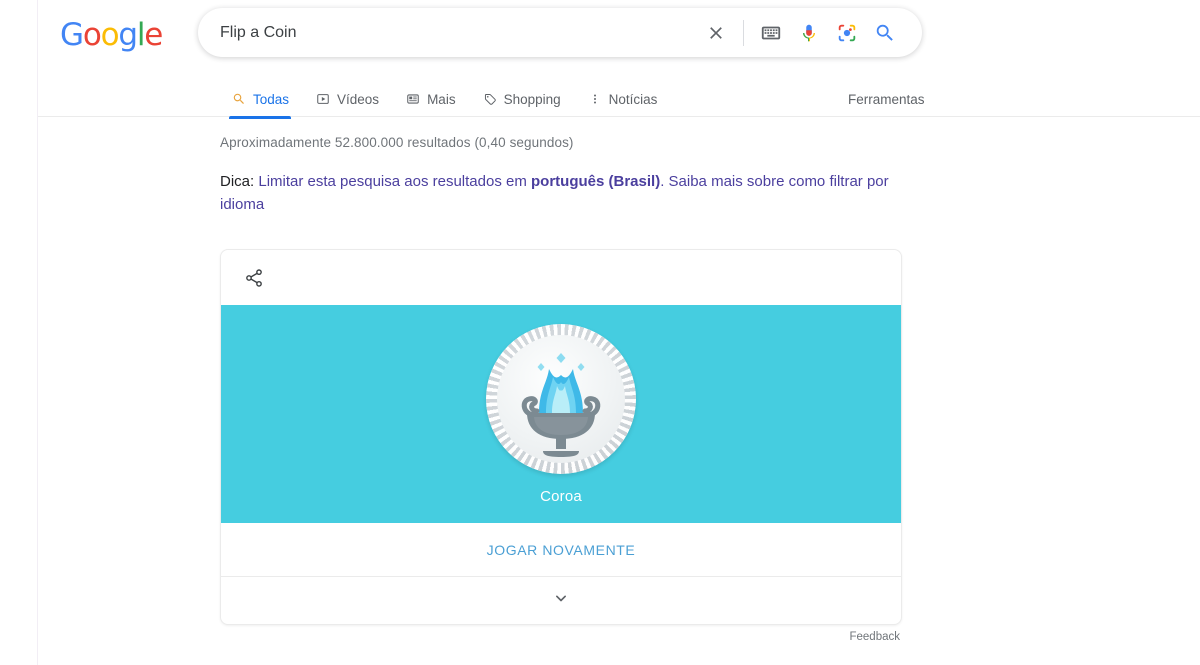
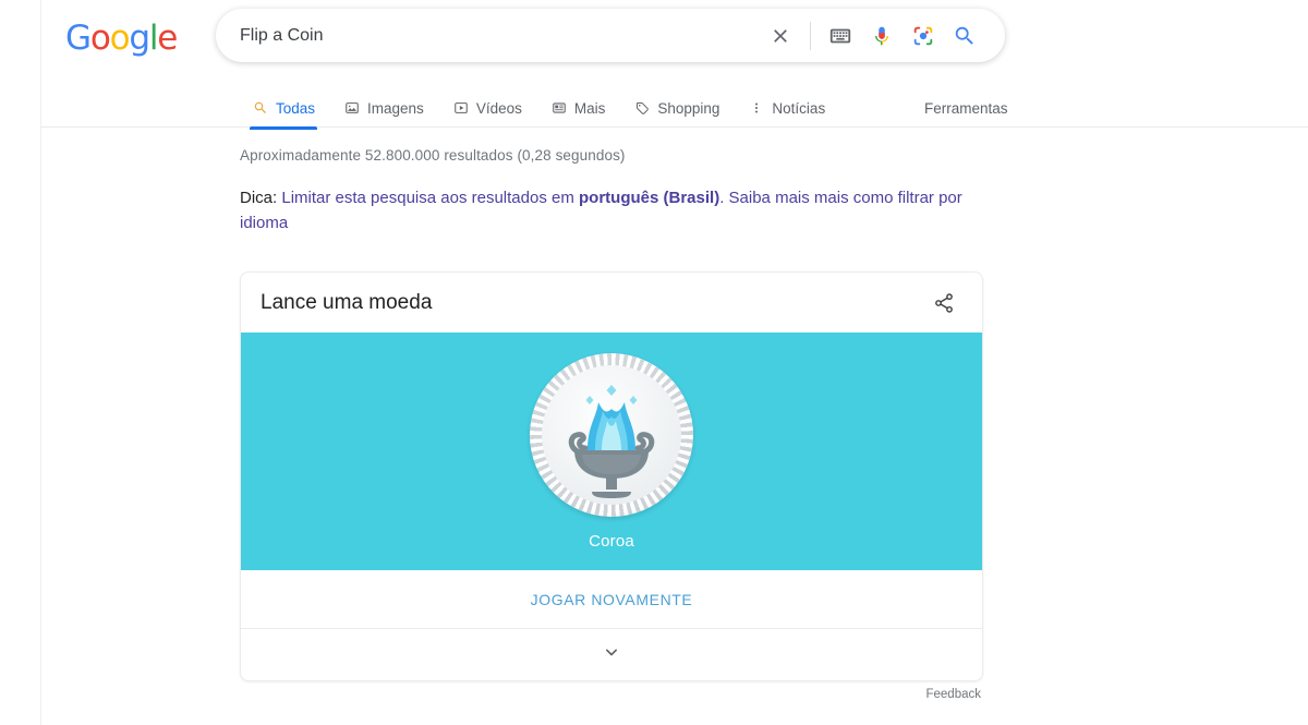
  Google
  Flip a Coin
  Todas
+ Imagens
  Vídeos
  Mais
  Shopping
  Notícias
  Ferramentas
- Aproximadamente 52.800.000 resultados (0,40 segundos)
+ Aproximadamente 52.800.000 resultados (0,28 segundos)
- Dica: Limitar esta pesquisa aos resultados em português (Brasil). Saiba mais sobre como filtrar por idioma
+ Dica: Limitar esta pesquisa aos resultados em português (Brasil). Saiba mais mais como filtrar por idioma
+ Lance uma moeda
  Coroa
  JOGAR NOVAMENTE
  Feedback
